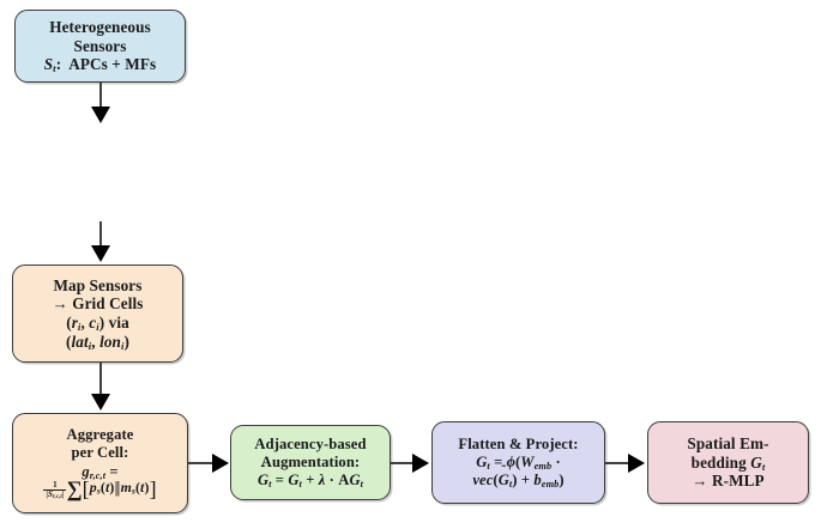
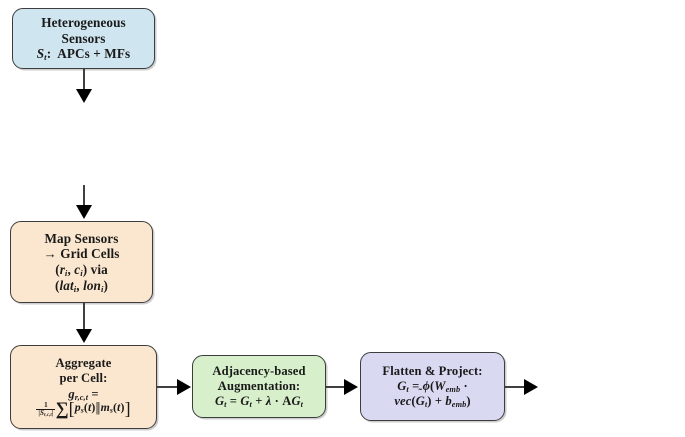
  Heterogeneous
  Sensors
  St: APCs + MFs
  Map Sensors
  → Grid Cells
  (ri, ci) via
  (lati, loni)
  Aggregate
  per Cell:
  gr,c,t =
  1
  ∑[ps(t)‖ms(t)]
  Adjacency-based
  Augmentation:
  ˜
  Gt = Gt + λ · AGt
  Flatten & Project:
  Gt = ϕ(Wemb ·
  vec(
  ˜
  Gt) + bemb)
- Spatial Em-
- bedding Gt
- → R-MLP
